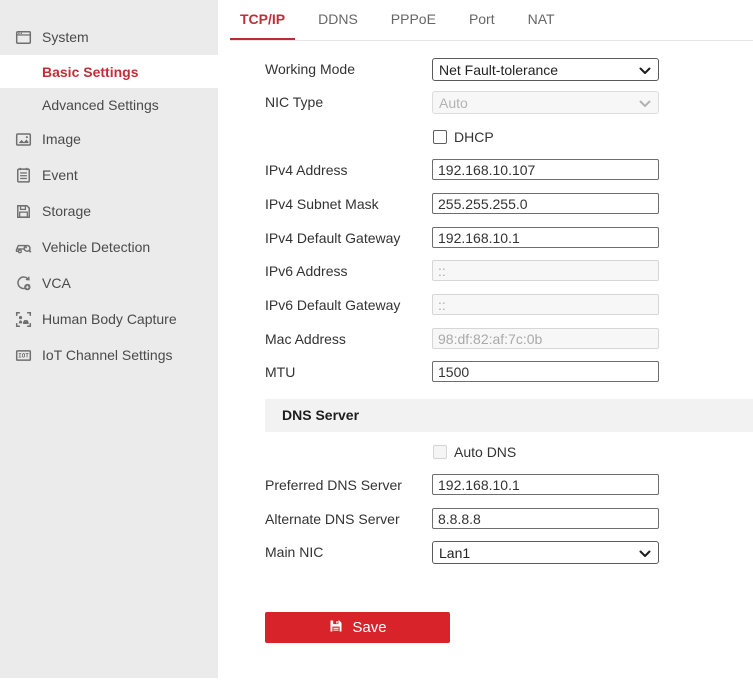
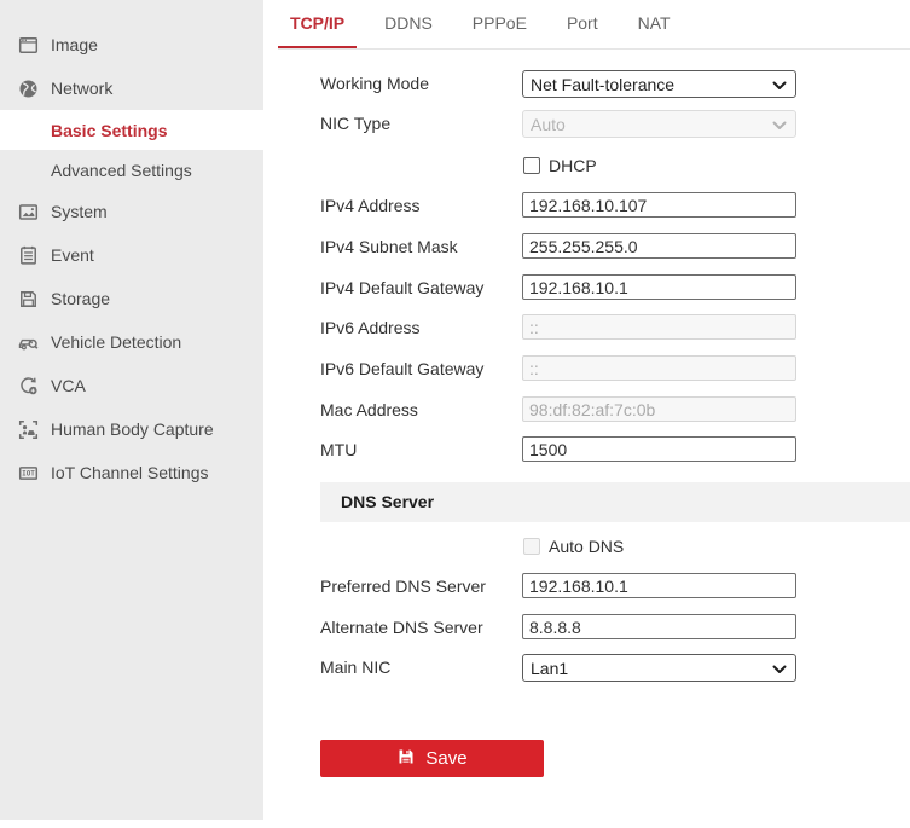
- System
+ Image
+ Network
  Basic Settings
  Advanced Settings
- Image
+ System
  Event
  Storage
  Vehicle Detection
  VCA
  Human Body Capture
  IoT Channel Settings
  TCP/IP
  DDNS
  PPPoE
  Port
  NAT
  Working Mode
  Net Fault-tolerance
  NIC Type
  Auto
  DHCP
  IPv4 Address
  192.168.10.107
  IPv4 Subnet Mask
  255.255.255.0
  IPv4 Default Gateway
  192.168.10.1
  IPv6 Address
  ::
  IPv6 Default Gateway
  ::
  Mac Address
  98:df:82:af:7c:0b
  MTU
  1500
  DNS Server
  Auto DNS
  Preferred DNS Server
  192.168.10.1
  Alternate DNS Server
  8.8.8.8
  Main NIC
  Lan1
  Save
